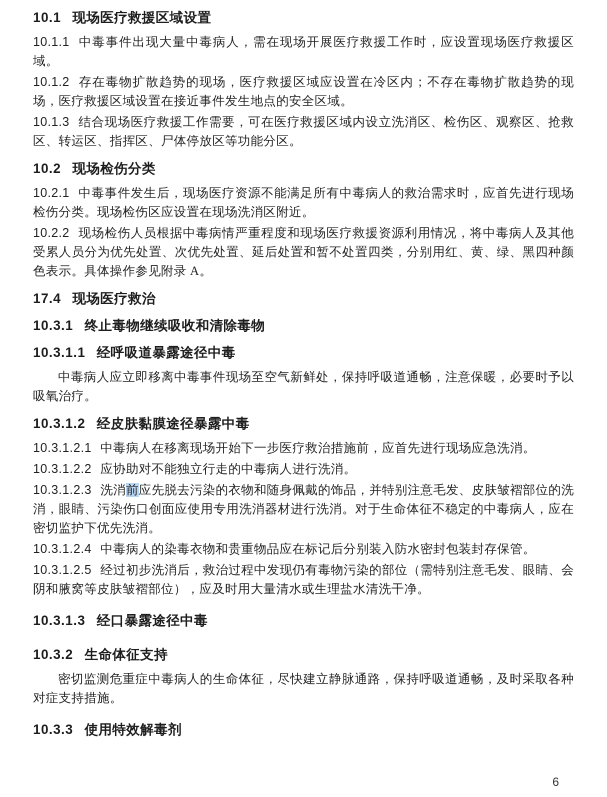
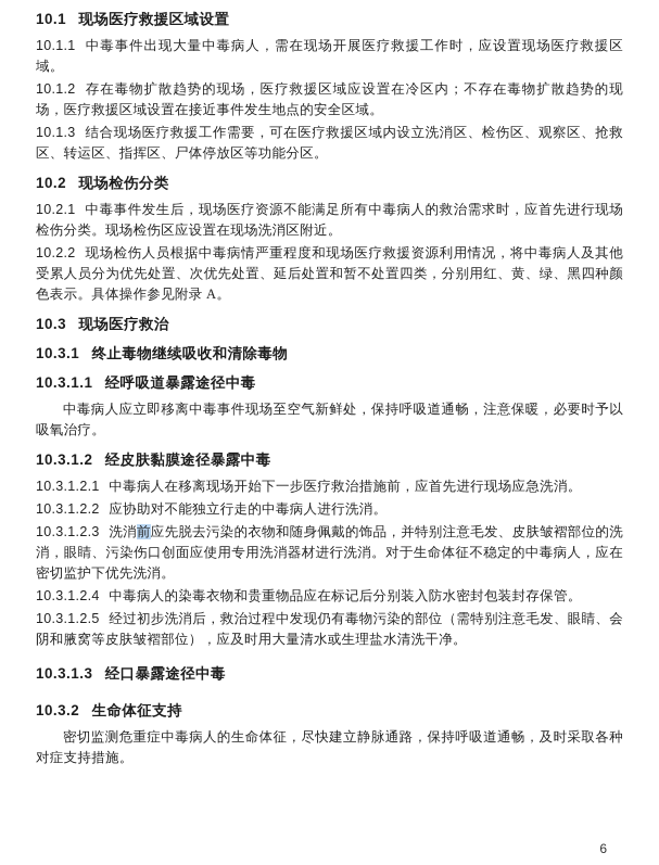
  10.1 现场医疗救援区域设置
  10.1.1 中毒事件出现大量中毒病人，需在现场开展医疗救援工作时，应设置现场医疗救援区域。
  10.1.2 存在毒物扩散趋势的现场，医疗救援区域应设置在冷区内；不存在毒物扩散趋势的现场，医疗救援区域设置在接近事件发生地点的安全区域。
  10.1.3 结合现场医疗救援工作需要，可在医疗救援区域内设立洗消区、检伤区、观察区、抢救区、转运区、指挥区、尸体停放区等功能分区。
  10.2 现场检伤分类
  10.2.1 中毒事件发生后，现场医疗资源不能满足所有中毒病人的救治需求时，应首先进行现场检伤分类。现场检伤区应设置在现场洗消区附近。
  10.2.2 现场检伤人员根据中毒病情严重程度和现场医疗救援资源利用情况，将中毒病人及其他受累人员分为优先处置、次优先处置、延后处置和暂不处置四类，分别用红、黄、绿、黑四种颜色表示。具体操作参见附录 A。
- 17.4 现场医疗救治
+ 10.3 现场医疗救治
  10.3.1 终止毒物继续吸收和清除毒物
  10.3.1.1 经呼吸道暴露途径中毒
  中毒病人应立即移离中毒事件现场至空气新鲜处，保持呼吸道通畅，注意保暖，必要时予以吸氧治疗。
  10.3.1.2 经皮肤黏膜途径暴露中毒
  10.3.1.2.1 中毒病人在移离现场开始下一步医疗救治措施前，应首先进行现场应急洗消。
  10.3.1.2.2 应协助对不能独立行走的中毒病人进行洗消。
  10.3.1.2.3 洗消前应先脱去污染的衣物和随身佩戴的饰品，并特别注意毛发、皮肤皱褶部位的洗消，眼睛、污染伤口创面应使用专用洗消器材进行洗消。对于生命体征不稳定的中毒病人，应在密切监护下优先洗消。
  10.3.1.2.4 中毒病人的染毒衣物和贵重物品应在标记后分别装入防水密封包装封存保管。
  10.3.1.2.5 经过初步洗消后，救治过程中发现仍有毒物污染的部位（需特别注意毛发、眼睛、会阴和腋窝等皮肤皱褶部位），应及时用大量清水或生理盐水清洗干净。
  10.3.1.3 经口暴露途径中毒
  10.3.2 生命体征支持
  密切监测危重症中毒病人的生命体征，尽快建立静脉通路，保持呼吸道通畅，及时采取各种对症支持措施。
- 10.3.3 使用特效解毒剂
  6
